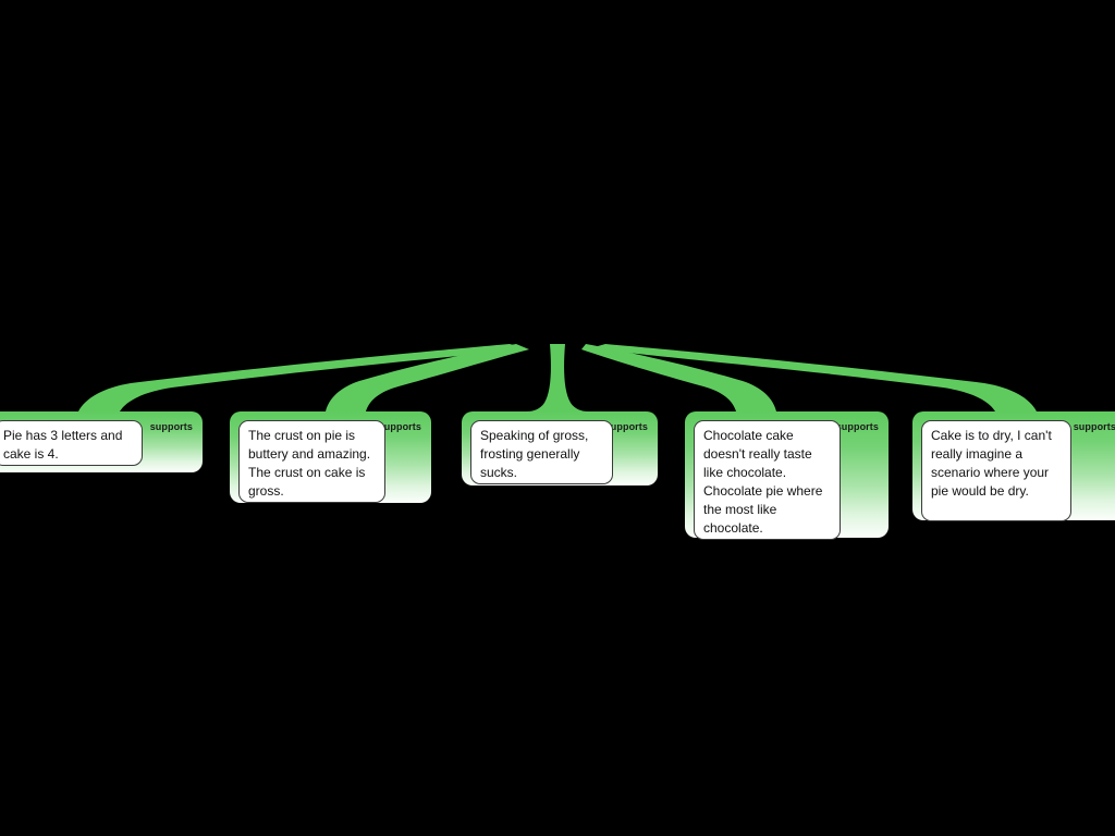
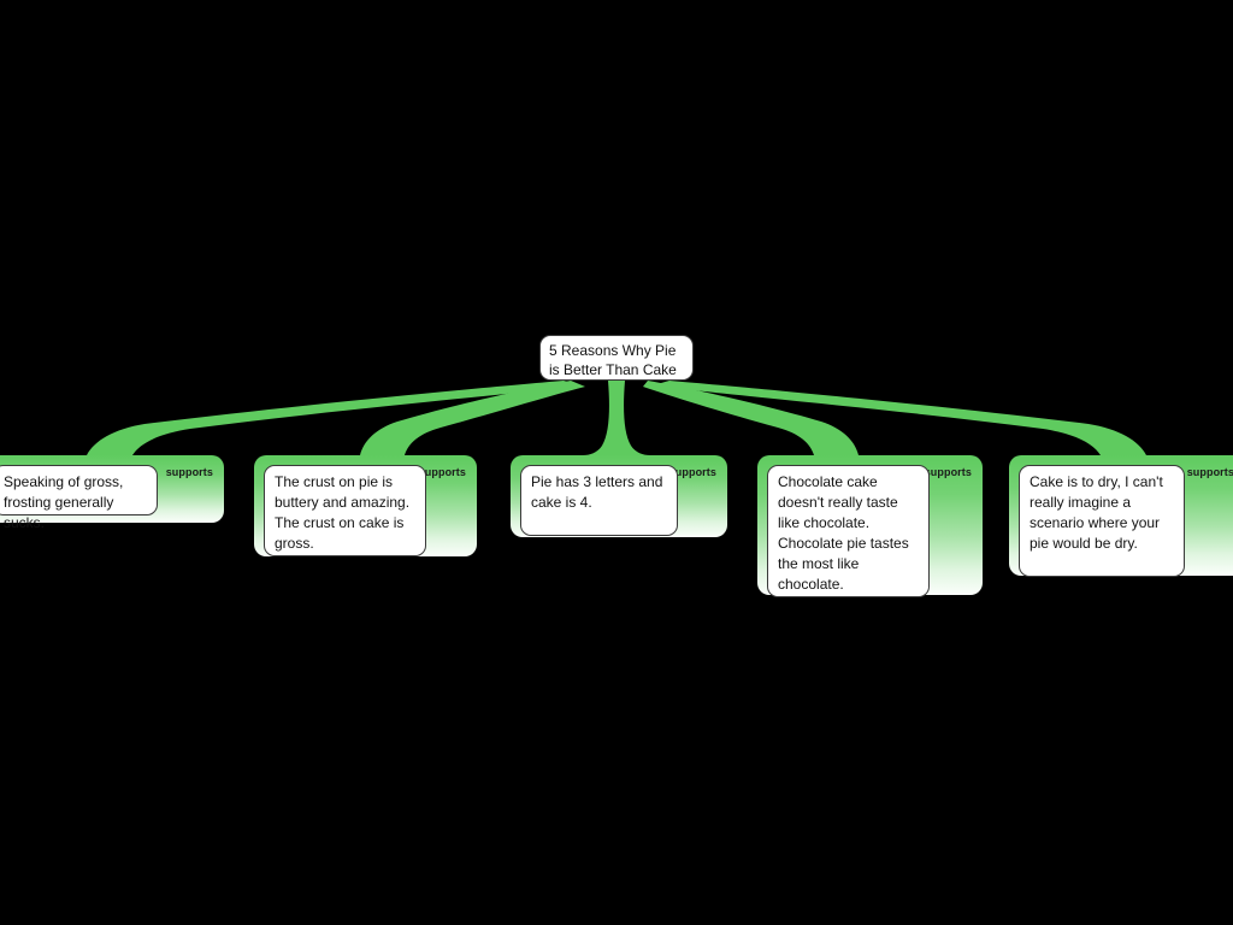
+ 5 Reasons Why Pie is Better Than Cake
  supports
- Pie has 3 letters and cake is 4.
+ Speaking of gross, frosting generally sucks.
  upports
  The crust on pie is buttery and amazing. The crust on cake is gross.
  upports
- Speaking of gross, frosting generally sucks.
+ Pie has 3 letters and cake is 4.
  upports
- Chocolate cake doesn't really taste like chocolate. Chocolate pie where the most like chocolate.
+ Chocolate cake doesn't really taste like chocolate. Chocolate pie tastes the most like chocolate.
  supports
  Cake is to dry, I can't really imagine a scenario where your pie would be dry.
